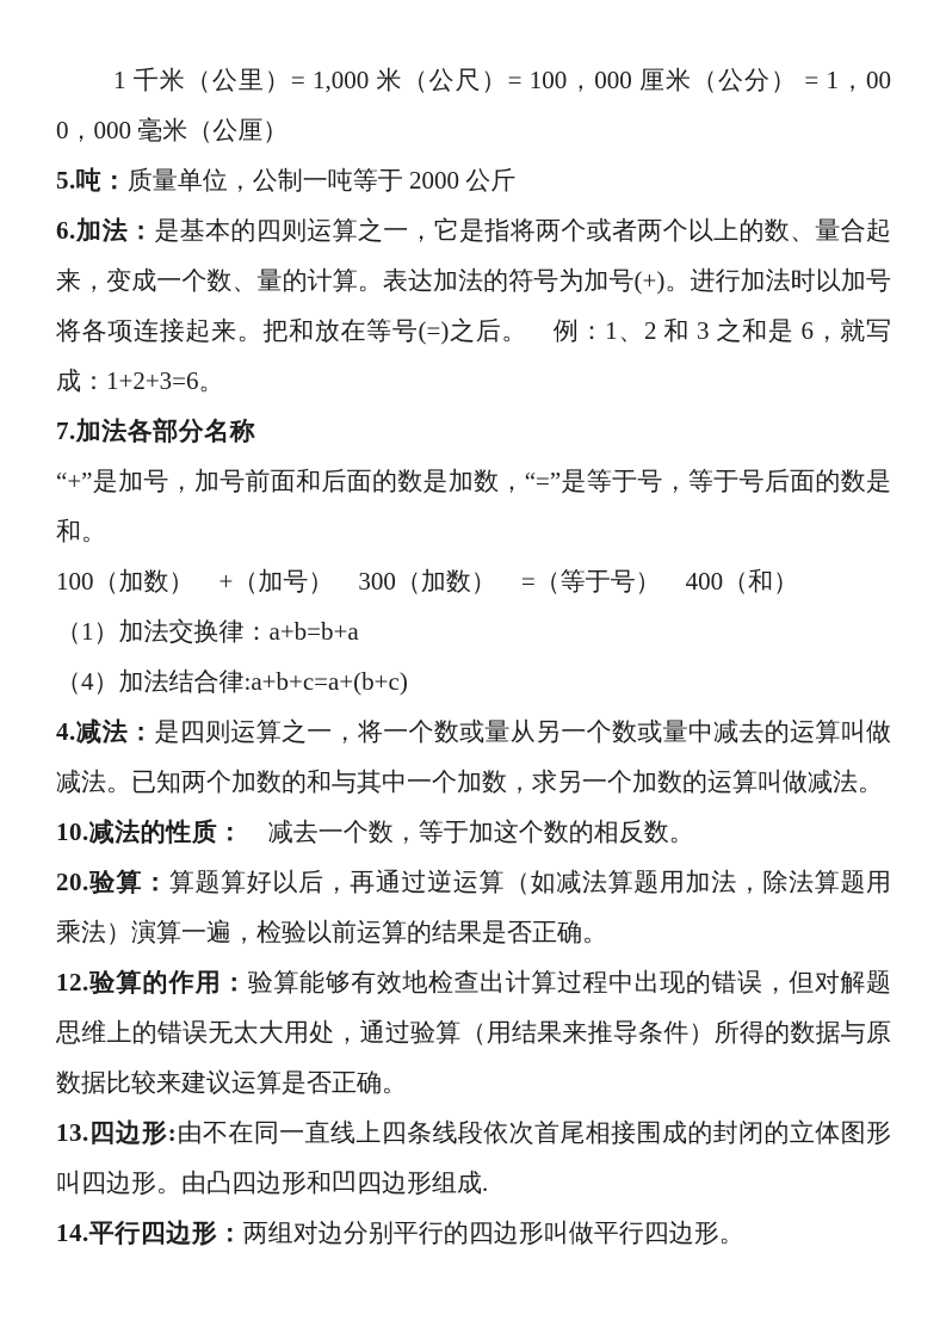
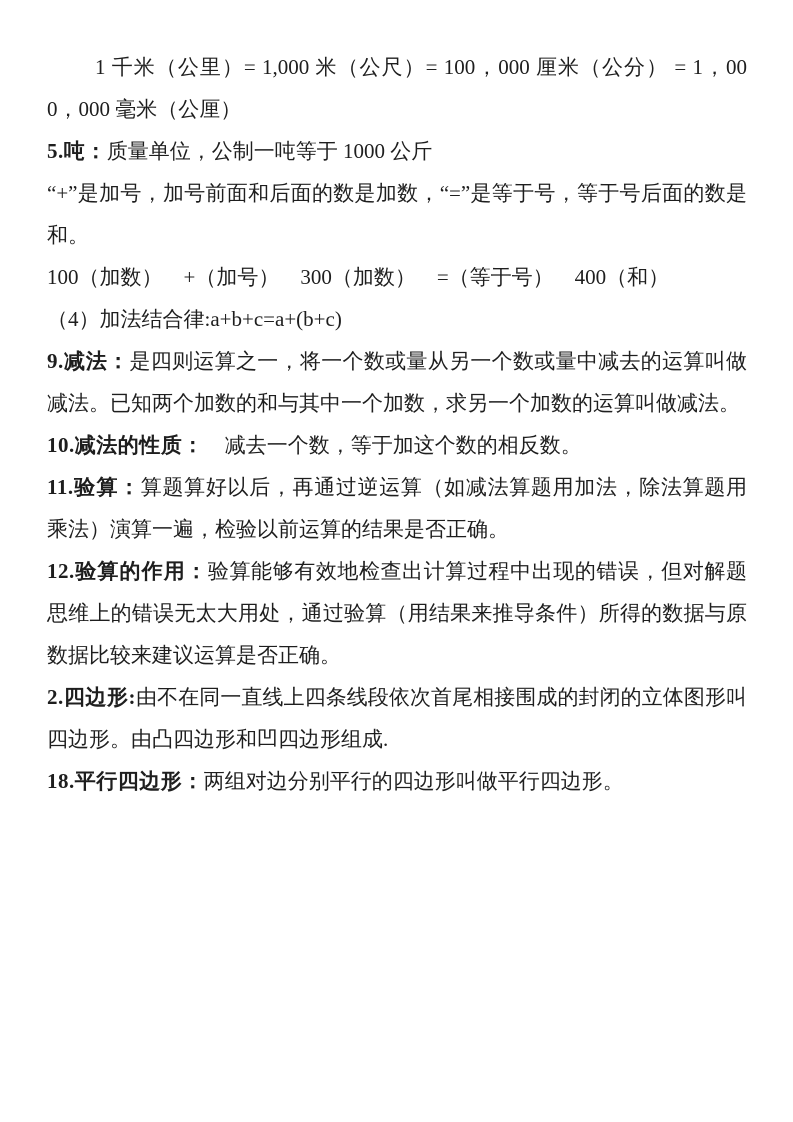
  1 千米（公里）= 1,000 米（公尺）= 100，000 厘米（公分） = 1，000，000 毫米（公厘）
- 5.吨：质量单位，公制一吨等于 2000 公斤
+ 5.吨：质量单位，公制一吨等于 1000 公斤
- 6.加法：是基本的四则运算之一，它是指将两个或者两个以上的数、量合起来，变成一个数、量的计算。表达加法的符号为加号(+)。进行加法时以加号将各项连接起来。把和放在等号(=)之后。 例：1、2 和 3 之和是 6，就写成：1+2+3=6。
- 7.加法各部分名称
  “+”是加号，加号前面和后面的数是加数，“=”是等于号，等于号后面的数是和。
  100（加数） +（加号） 300（加数） =（等于号） 400（和）
- （1）加法交换律：a+b=b+a
  （4）加法结合律:a+b+c=a+(b+c)
- 4.减法：是四则运算之一，将一个数或量从另一个数或量中减去的运算叫做减法。已知两个加数的和与其中一个加数，求另一个加数的运算叫做减法。
+ 9.减法：是四则运算之一，将一个数或量从另一个数或量中减去的运算叫做减法。已知两个加数的和与其中一个加数，求另一个加数的运算叫做减法。
  10.减法的性质： 减去一个数，等于加这个数的相反数。
- 20.验算：算题算好以后，再通过逆运算（如减法算题用加法，除法算题用乘法）演算一遍，检验以前运算的结果是否正确。
+ 11.验算：算题算好以后，再通过逆运算（如减法算题用加法，除法算题用乘法）演算一遍，检验以前运算的结果是否正确。
  12.验算的作用：验算能够有效地检查出计算过程中出现的错误，但对解题思维上的错误无太大用处，通过验算（用结果来推导条件）所得的数据与原数据比较来建议运算是否正确。
- 13.四边形:由不在同一直线上四条线段依次首尾相接围成的封闭的立体图形叫四边形。由凸四边形和凹四边形组成.
+ 2.四边形:由不在同一直线上四条线段依次首尾相接围成的封闭的立体图形叫四边形。由凸四边形和凹四边形组成.
- 14.平行四边形：两组对边分别平行的四边形叫做平行四边形。
+ 18.平行四边形：两组对边分别平行的四边形叫做平行四边形。
